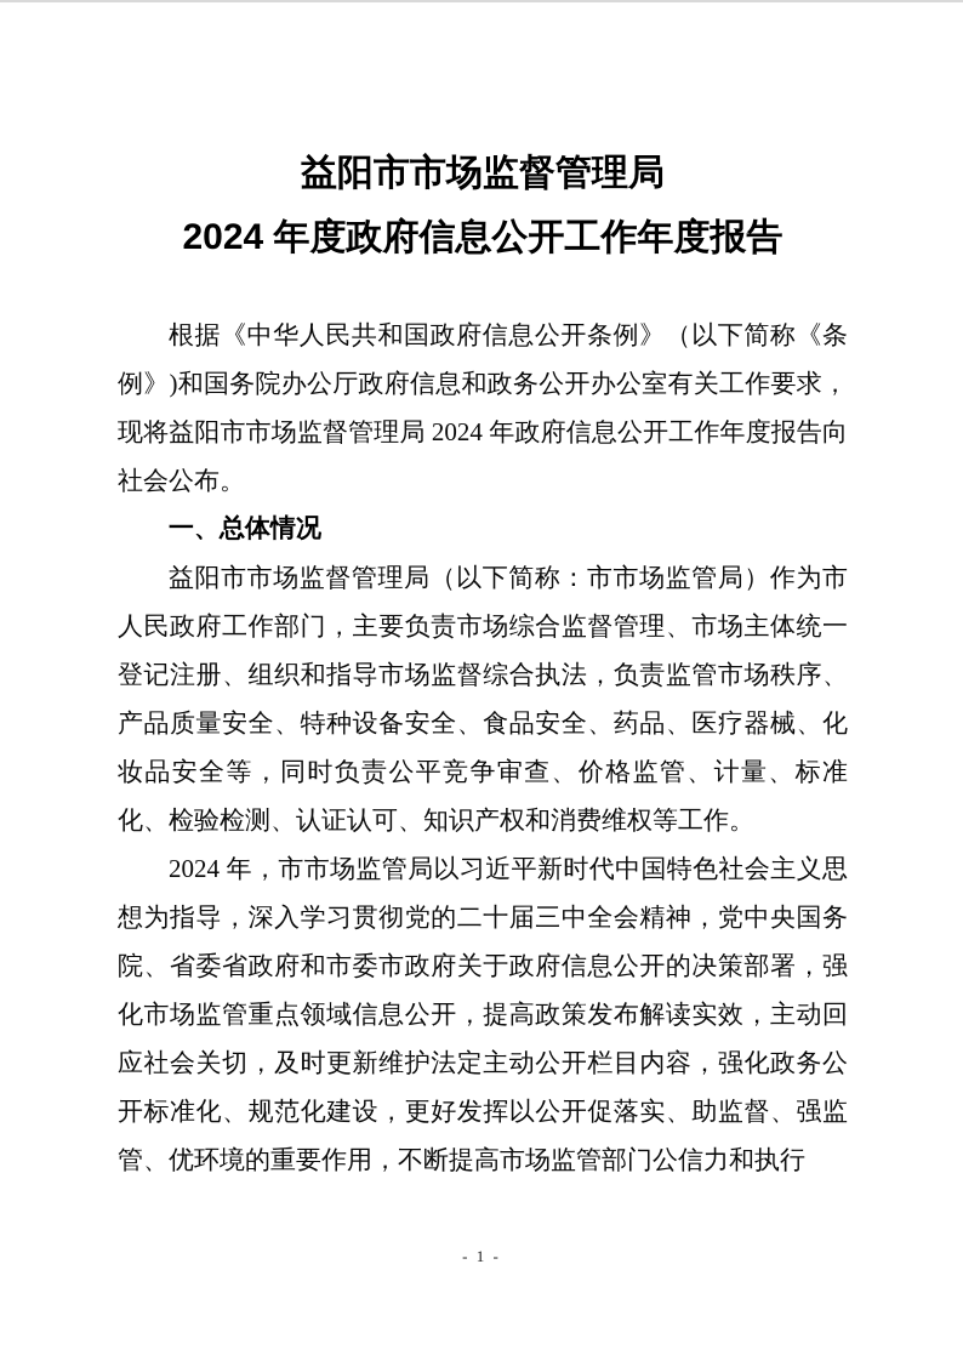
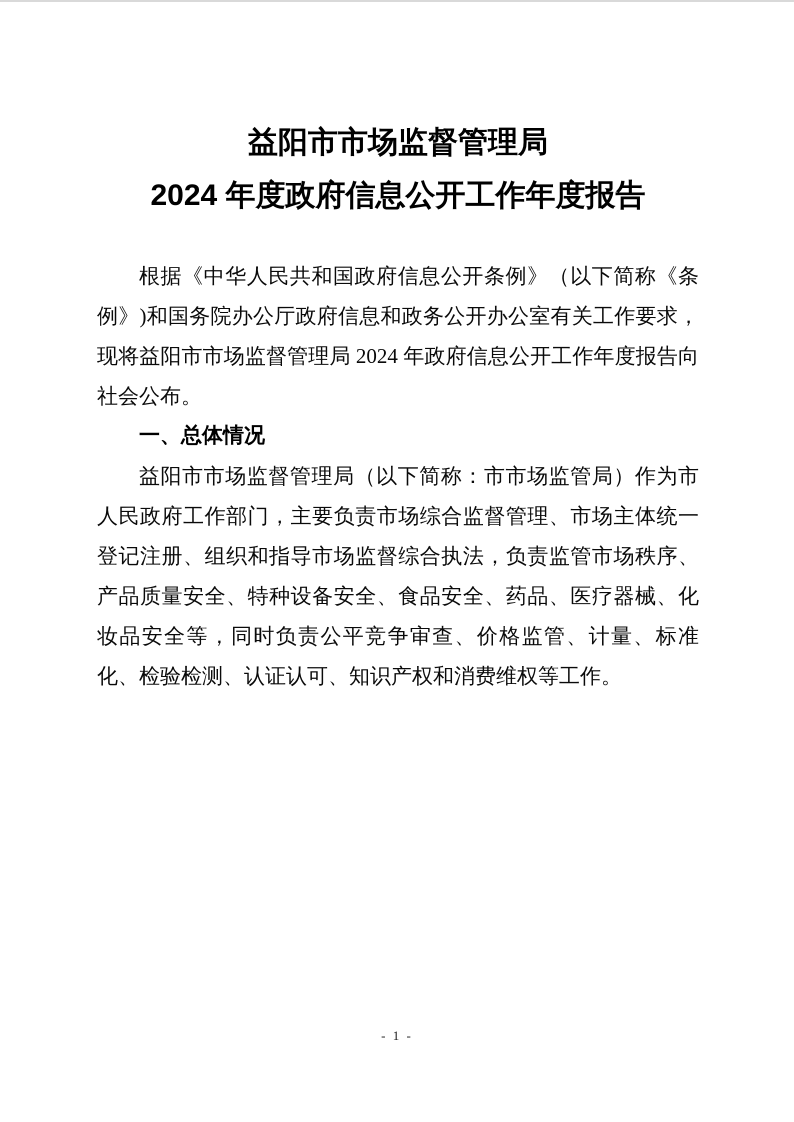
  益阳市市场监督管理局
  2024 年度政府信息公开工作年度报告
  根据《中华人民共和国政府信息公开条例》（以下简称《条例》)和国务院办公厅政府信息和政务公开办公室有关工作要求，现将益阳市市场监督管理局 2024 年政府信息公开工作年度报告向社会公布。
  一、总体情况
  益阳市市场监督管理局（以下简称：市市场监管局）作为市人民政府工作部门，主要负责市场综合监督管理、市场主体统一登记注册、组织和指导市场监督综合执法，负责监管市场秩序、产品质量安全、特种设备安全、食品安全、药品、医疗器械、化妆品安全等，同时负责公平竞争审查、价格监管、计量、标准化、检验检测、认证认可、知识产权和消费维权等工作。
- 2024 年，市市场监管局以习近平新时代中国特色社会主义思想为指导，深入学习贯彻党的二十届三中全会精神，党中央国务院、省委省政府和市委市政府关于政府信息公开的决策部署，强化市场监管重点领域信息公开，提高政策发布解读实效，主动回应社会关切，及时更新维护法定主动公开栏目内容，强化政务公开标准化、规范化建设，更好发挥以公开促落实、助监督、强监管、优环境的重要作用，不断提高市场监管部门公信力和执行
  - 1 -
